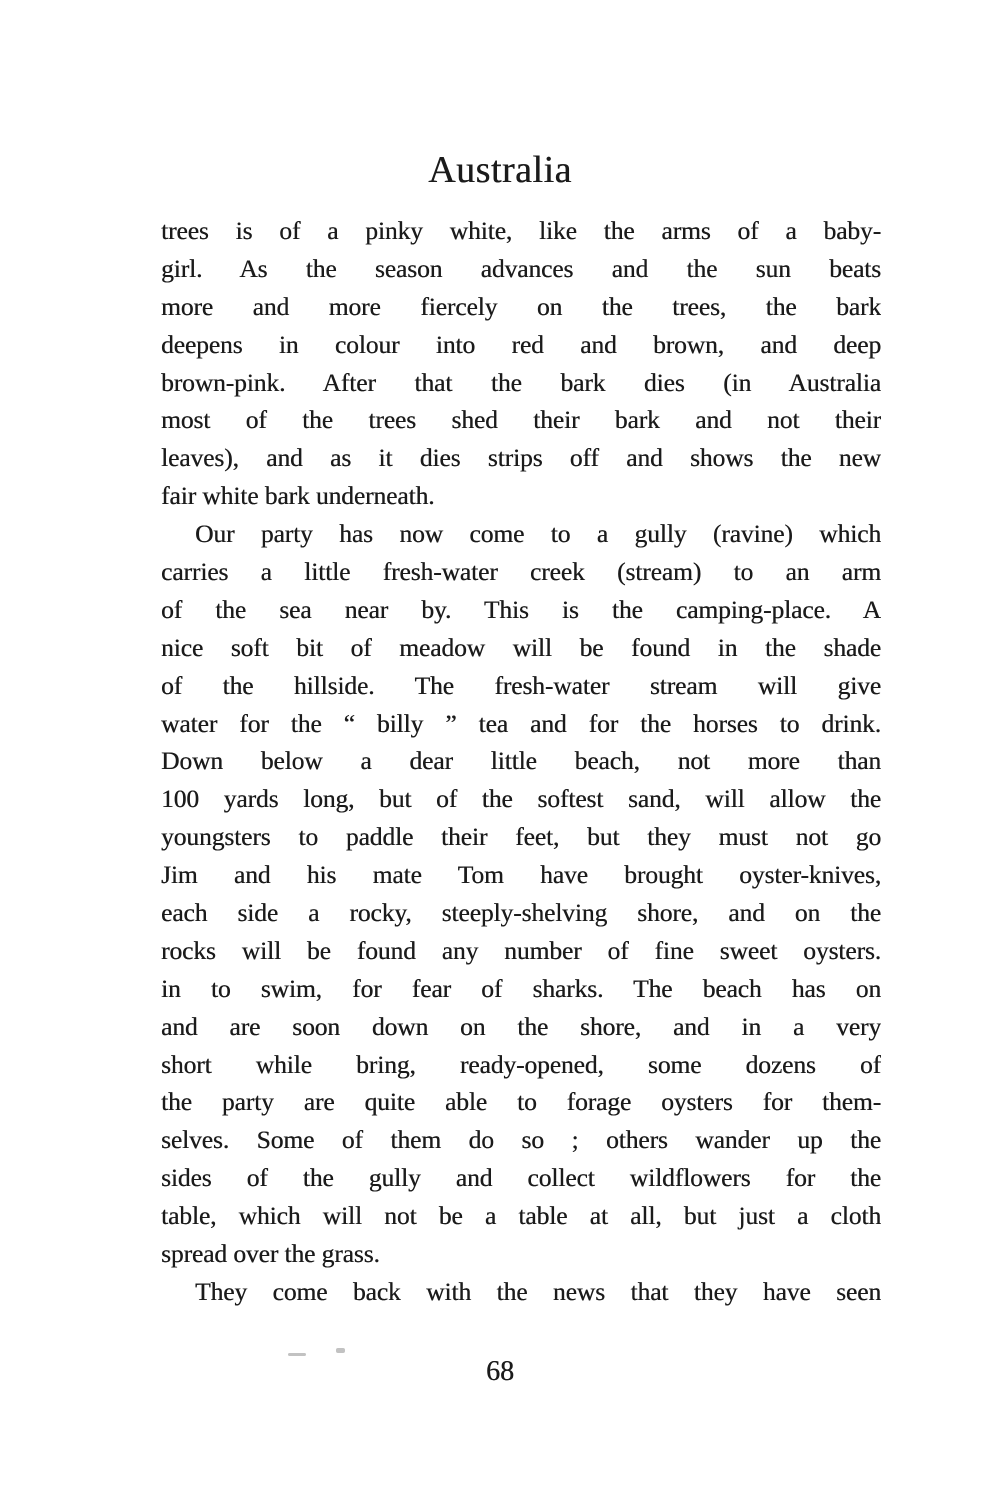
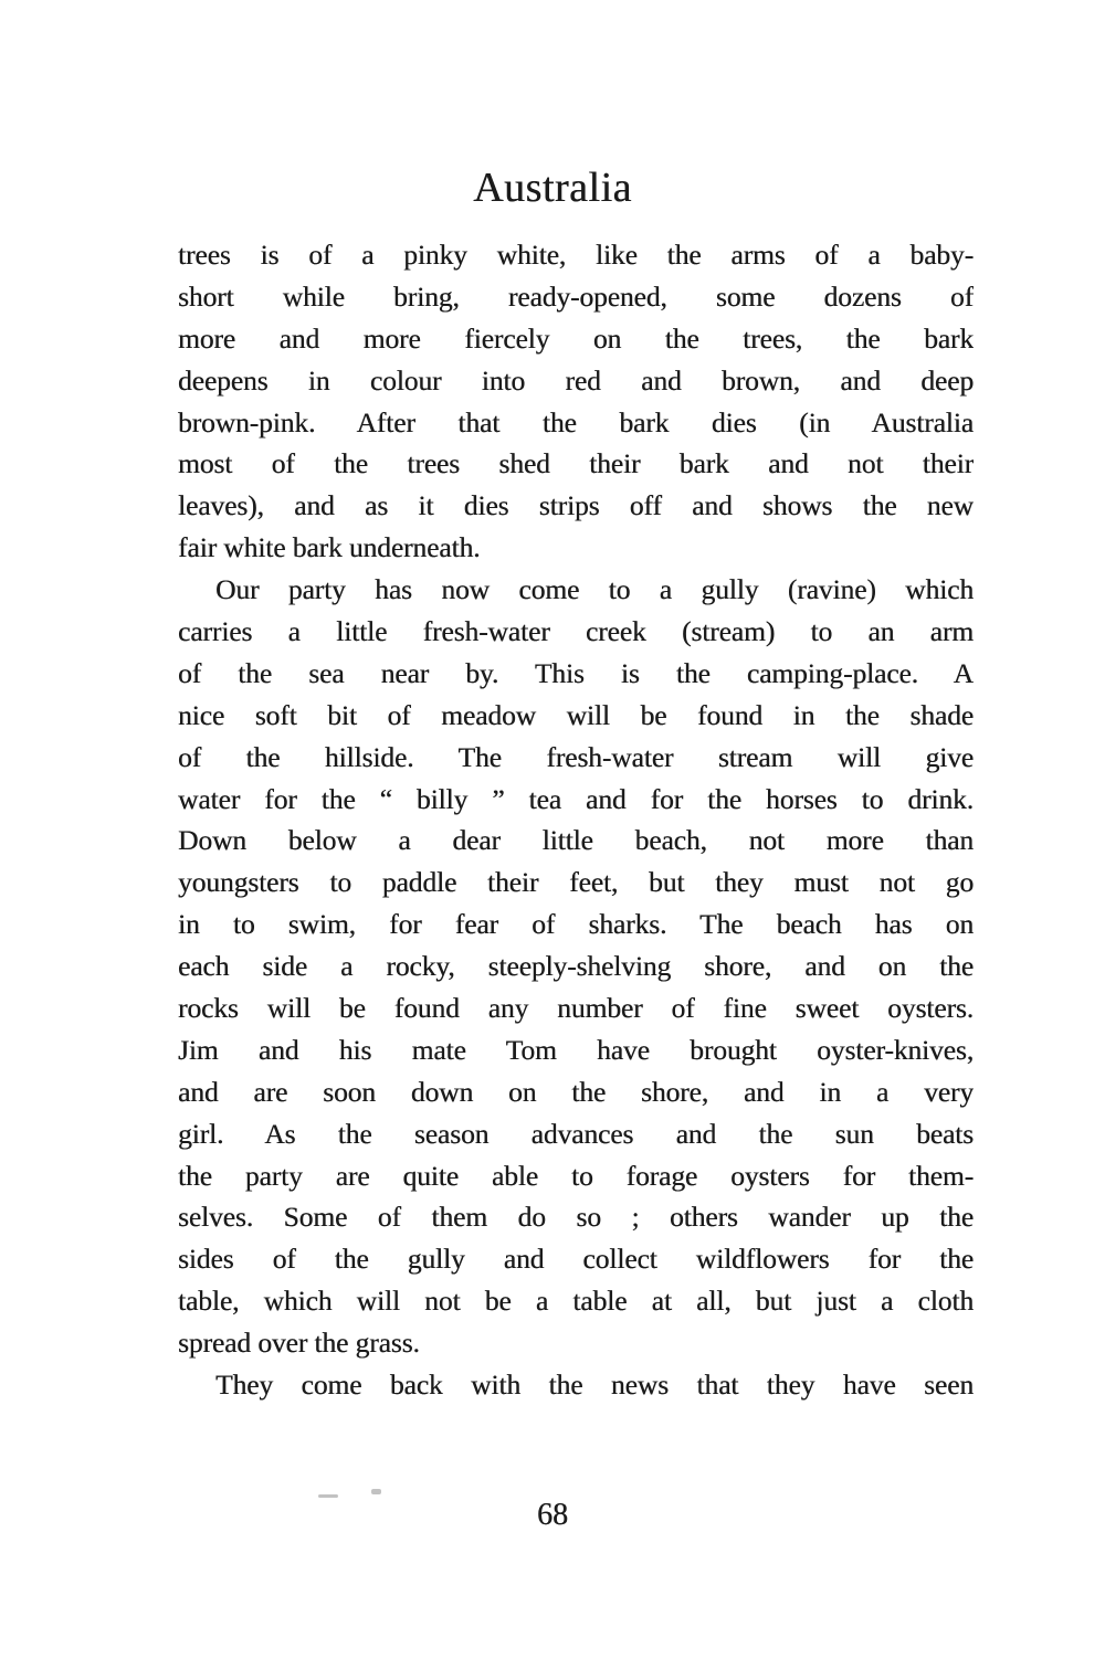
  Australia
  trees is of a pinky white, like the arms of a baby-
- girl. As the season advances and the sun beats
+ short while bring, ready-opened, some dozens of
  more and more fiercely on the trees, the bark
  deepens in colour into red and brown, and deep
  brown-pink. After that the bark dies (in Australia
  most of the trees shed their bark and not their
  leaves), and as it dies strips off and shows the new
  fair white bark underneath.
  Our party has now come to a gully (ravine) which
  carries a little fresh-water creek (stream) to an arm
  of the sea near by. This is the camping-place. A
  nice soft bit of meadow will be found in the shade
  of the hillside. The fresh-water stream will give
  water for the “ billy ” tea and for the horses to drink.
  Down below a dear little beach, not more than
- 100 yards long, but of the softest sand, will allow the
  youngsters to paddle their feet, but they must not go
- Jim and his mate Tom have brought oyster-knives,
+ in to swim, for fear of sharks. The beach has on
  each side a rocky, steeply-shelving shore, and on the
  rocks will be found any number of fine sweet oysters.
- in to swim, for fear of sharks. The beach has on
+ Jim and his mate Tom have brought oyster-knives,
  and are soon down on the shore, and in a very
- short while bring, ready-opened, some dozens of
+ girl. As the season advances and the sun beats
  the party are quite able to forage oysters for them-
  selves. Some of them do so ; others wander up the
  sides of the gully and collect wildflowers for the
  table, which will not be a table at all, but just a cloth
  spread over the grass.
  They come back with the news that they have seen
  68
